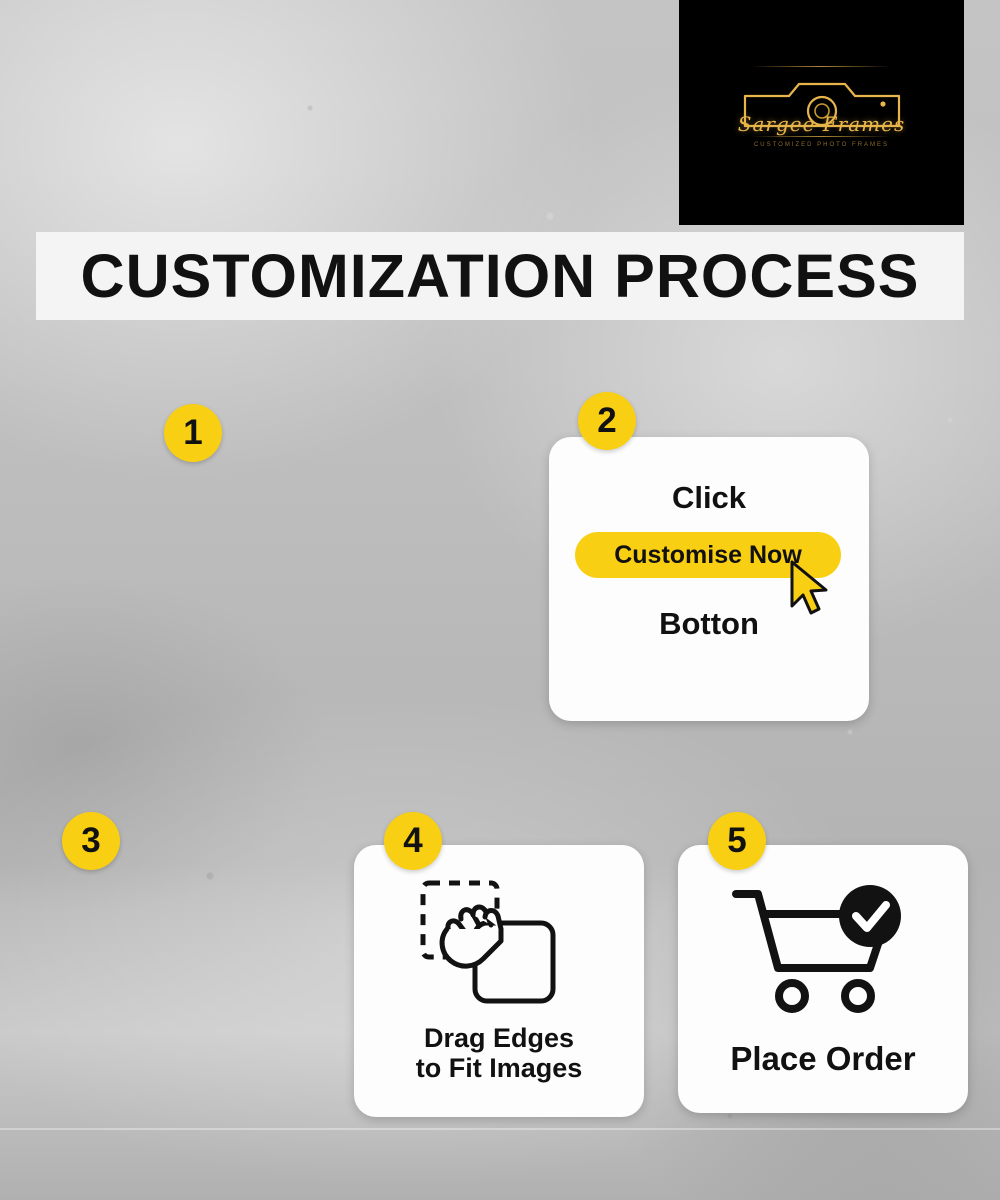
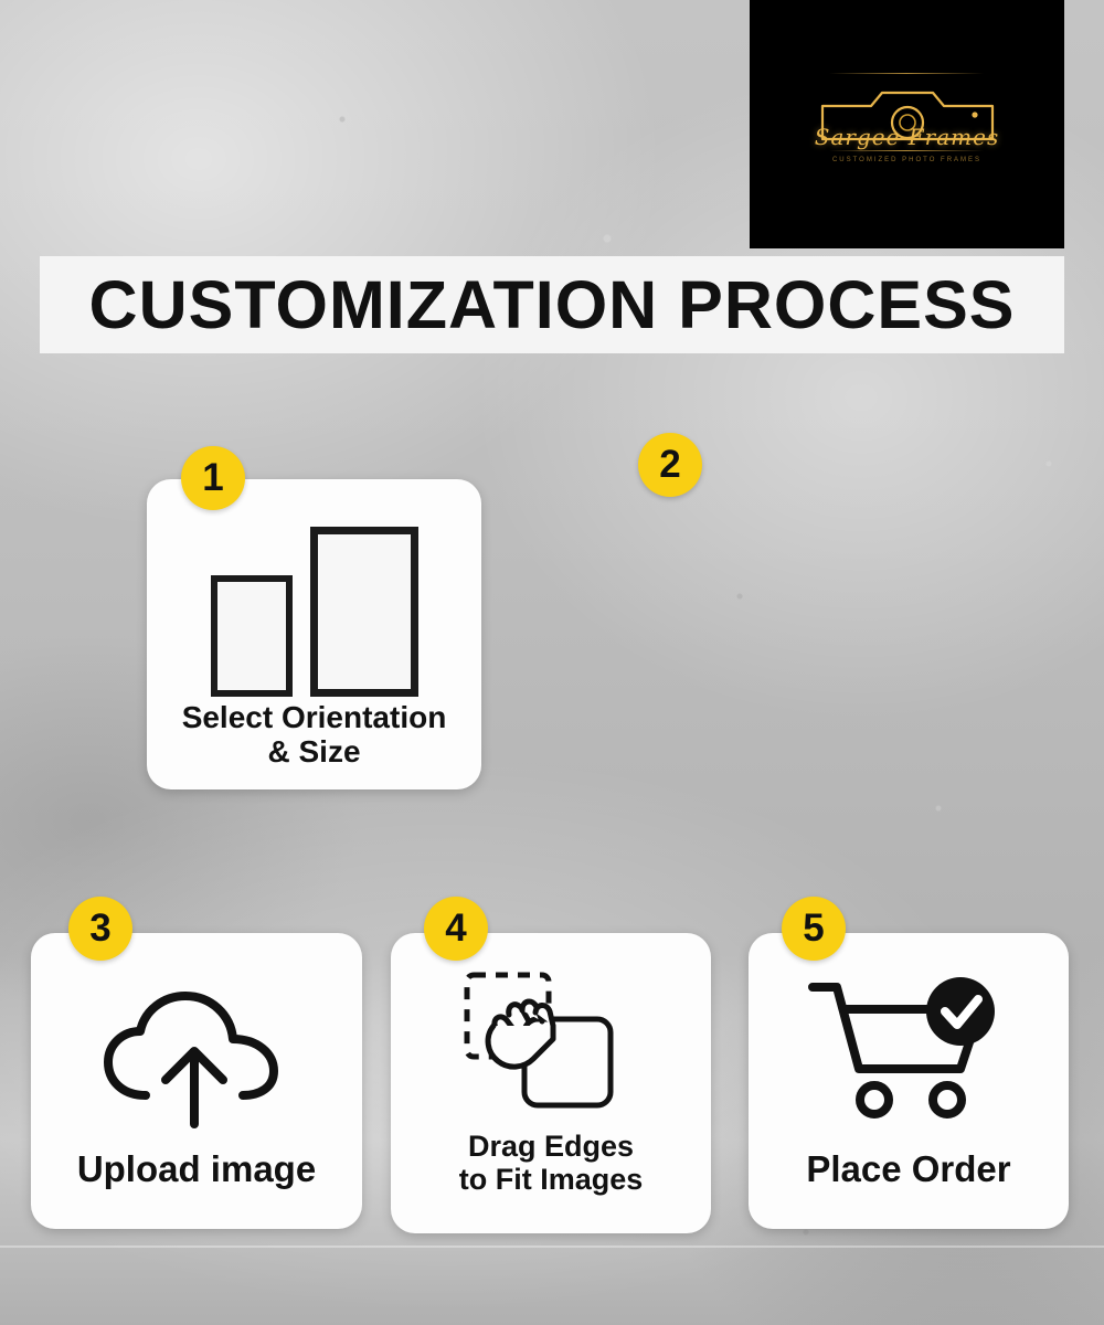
  Sargee Frames
  CUSTOMIZATION PROCESS
  1
+ Select Orientation
+ & Size
  2
- Click
- Customise Now
- Botton
  3
+ Upload image
  4
  Drag Edges
  to Fit Images
  5
  Place Order
